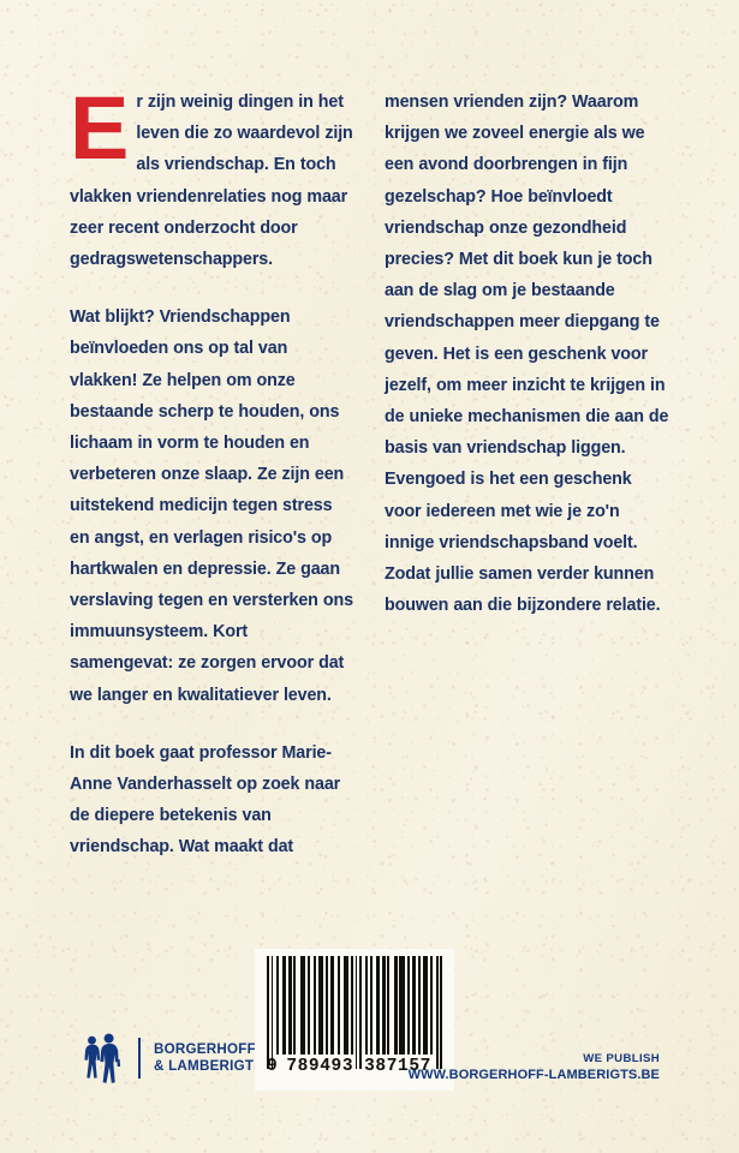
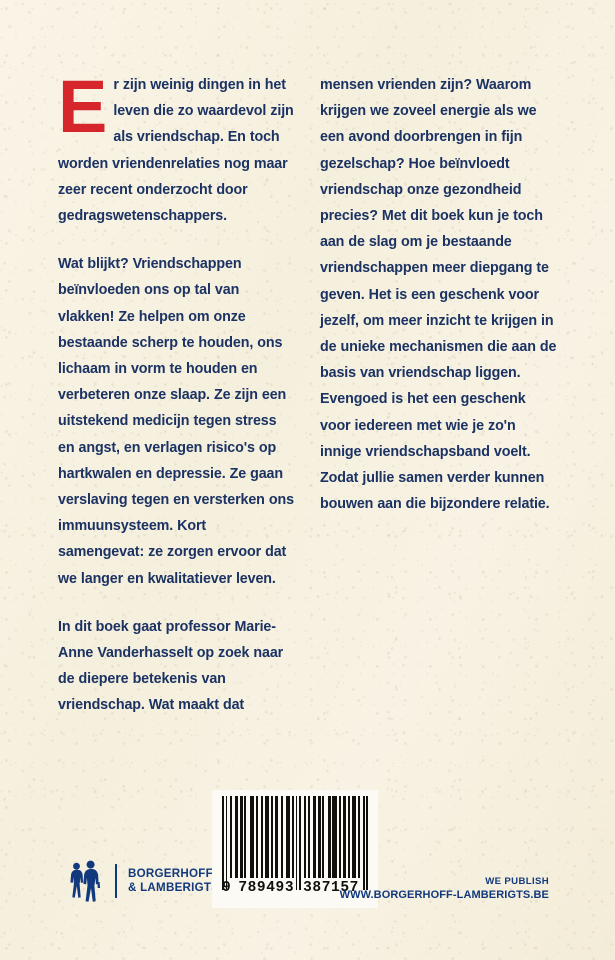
  E
- r zijn weinig dingen in het leven die zo waardevol zijn als vriendschap. En toch vlakken vriendenrelaties nog maar zeer recent onderzocht door gedragswetenschappers.
+ r zijn weinig dingen in het leven die zo waardevol zijn als vriendschap. En toch worden vriendenrelaties nog maar zeer recent onderzocht door gedragswetenschappers.
  Wat blijkt? Vriendschappen beïnvloeden ons op tal van vlakken! Ze helpen om onze bestaande scherp te houden, ons lichaam in vorm te houden en verbeteren onze slaap. Ze zijn een uitstekend medicijn tegen stress en angst, en verlagen risico's op hartkwalen en depressie. Ze gaan verslaving tegen en versterken ons immuunsysteem. Kort samengevat: ze zorgen ervoor dat we langer en kwalitatiever leven.
  In dit boek gaat professor Marie-Anne Vanderhasselt op zoek naar de diepere betekenis van vriendschap. Wat maakt dat
  mensen vrienden zijn? Waarom krijgen we zoveel energie als we een avond doorbrengen in fijn gezelschap? Hoe beïnvloedt vriendschap onze gezondheid precies? Met dit boek kun je toch aan de slag om je bestaande vriendschappen meer diepgang te geven. Het is een geschenk voor jezelf, om meer inzicht te krijgen in de unieke mechanismen die aan de basis van vriendschap liggen. Evengoed is het een geschenk voor iedereen met wie je zo'n innige vriendschapsband voelt. Zodat jullie samen verder kunnen bouwen aan die bijzondere relatie.
  BORGERHOFF
  & LAMBERIGT
  9
  789493
  387157
  WE PUBLISH
  WWW.BORGERHOFF-LAMBERIGTS.BE
